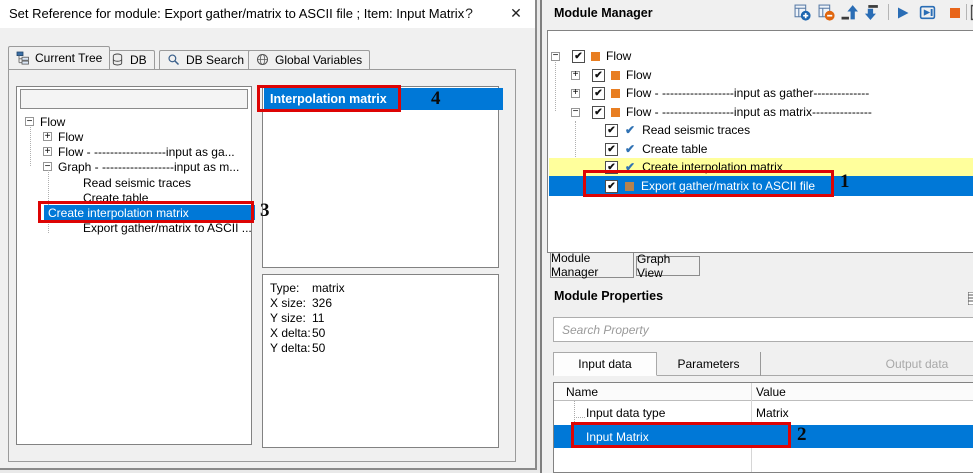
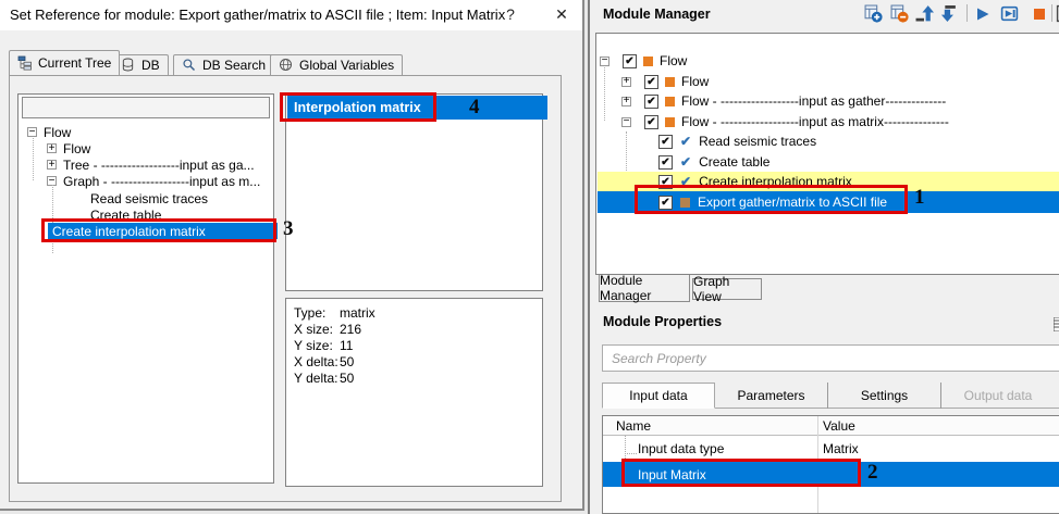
  Set Reference for module: Export gather/matrix to ASCII file ; Item: Input Matrix
  ?
  ✕
  Current Tree
  DB
  DB Search
  Global Variables
  −
  Flow
  +
  Flow
  +
- Flow - ------------------input as ga...
+ Tree - ------------------input as ga...
  −
  Graph - ------------------input as m...
  Read seismic traces
  Create table
  Create interpolation matrix
- Export gather/matrix to ASCII ...
  Interpolation matrix
  Type:
  matrix
  X size:
- 326
+ 216
  Y size:
  11
  X delta:
  50
  Y delta:
  50
  3
  4
  Module Manager
  −
  ✔
  Flow
  +
  ✔
  Flow
  +
  ✔
  Flow - ------------------input as gather--------------
  −
  ✔
  Flow - ------------------input as matrix---------------
  ✔
  ✔
  Read seismic traces
  ✔
  ✔
  Create table
  ✔
  ✔
  Create interpolation matrix
  ✔
  Export gather/matrix to ASCII file
  Module Manager
  Graph View
  Module Properties
  Search Property
  Input data
  Parameters
+ Settings
  Output data
  Name
  Value
  Input data type
  Matrix
  Input Matrix
  1
  2
